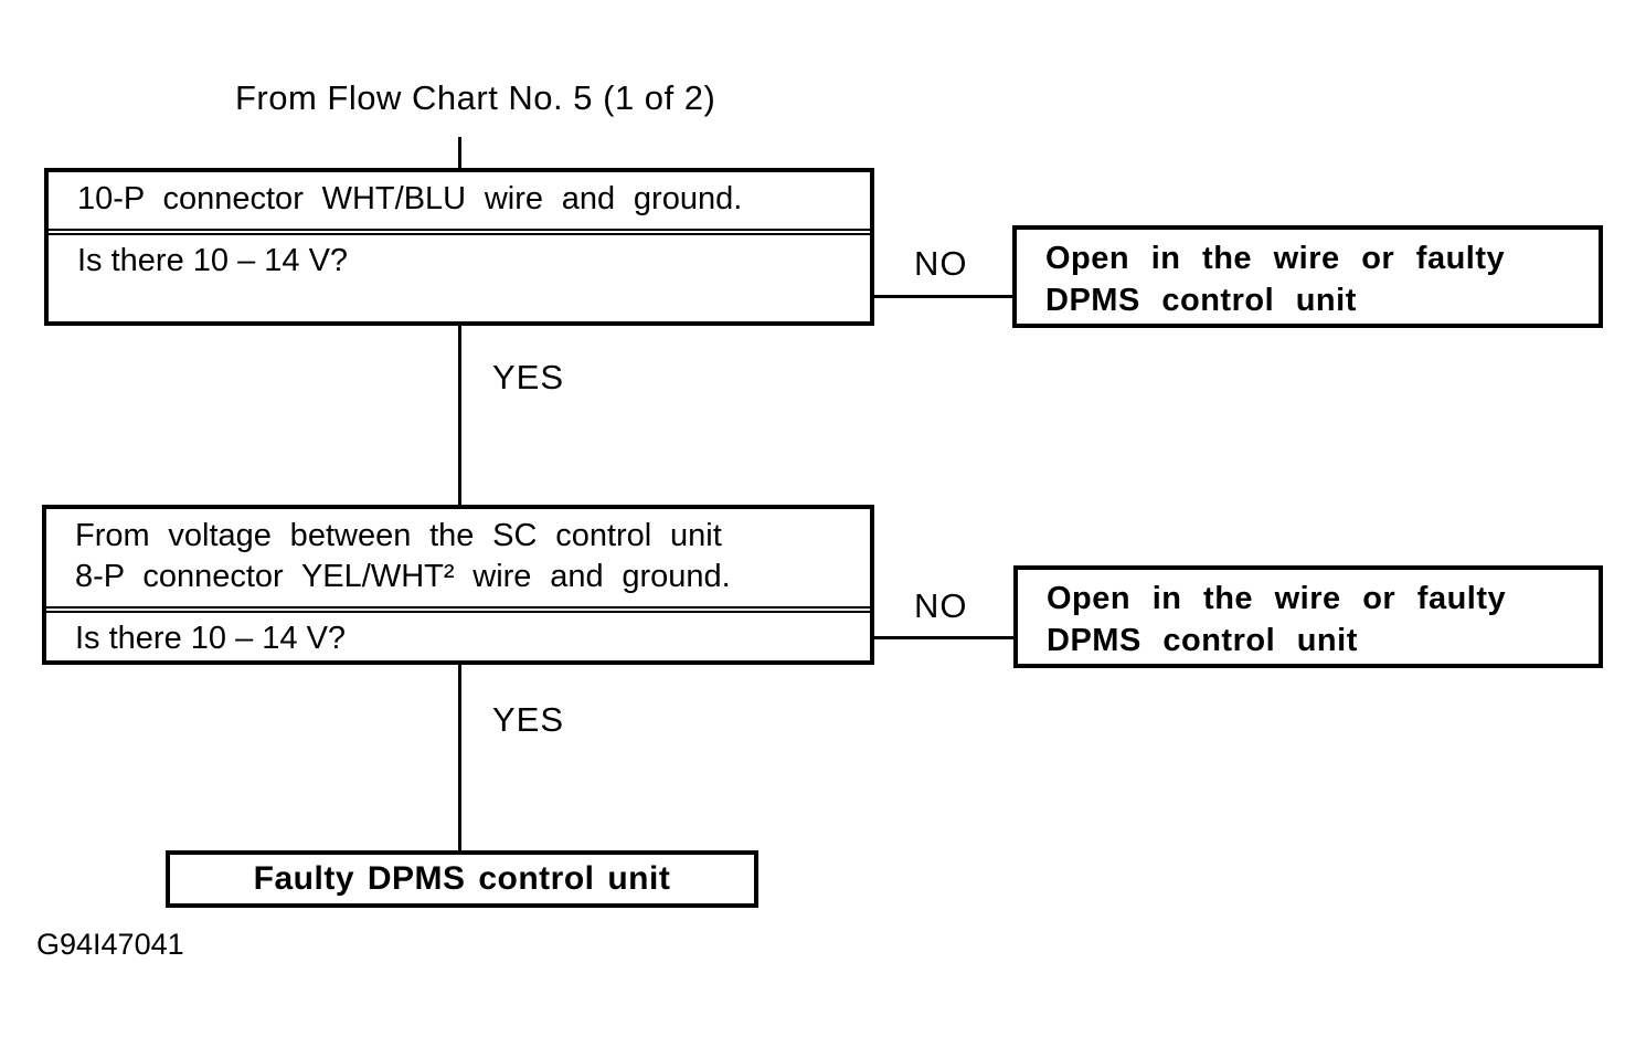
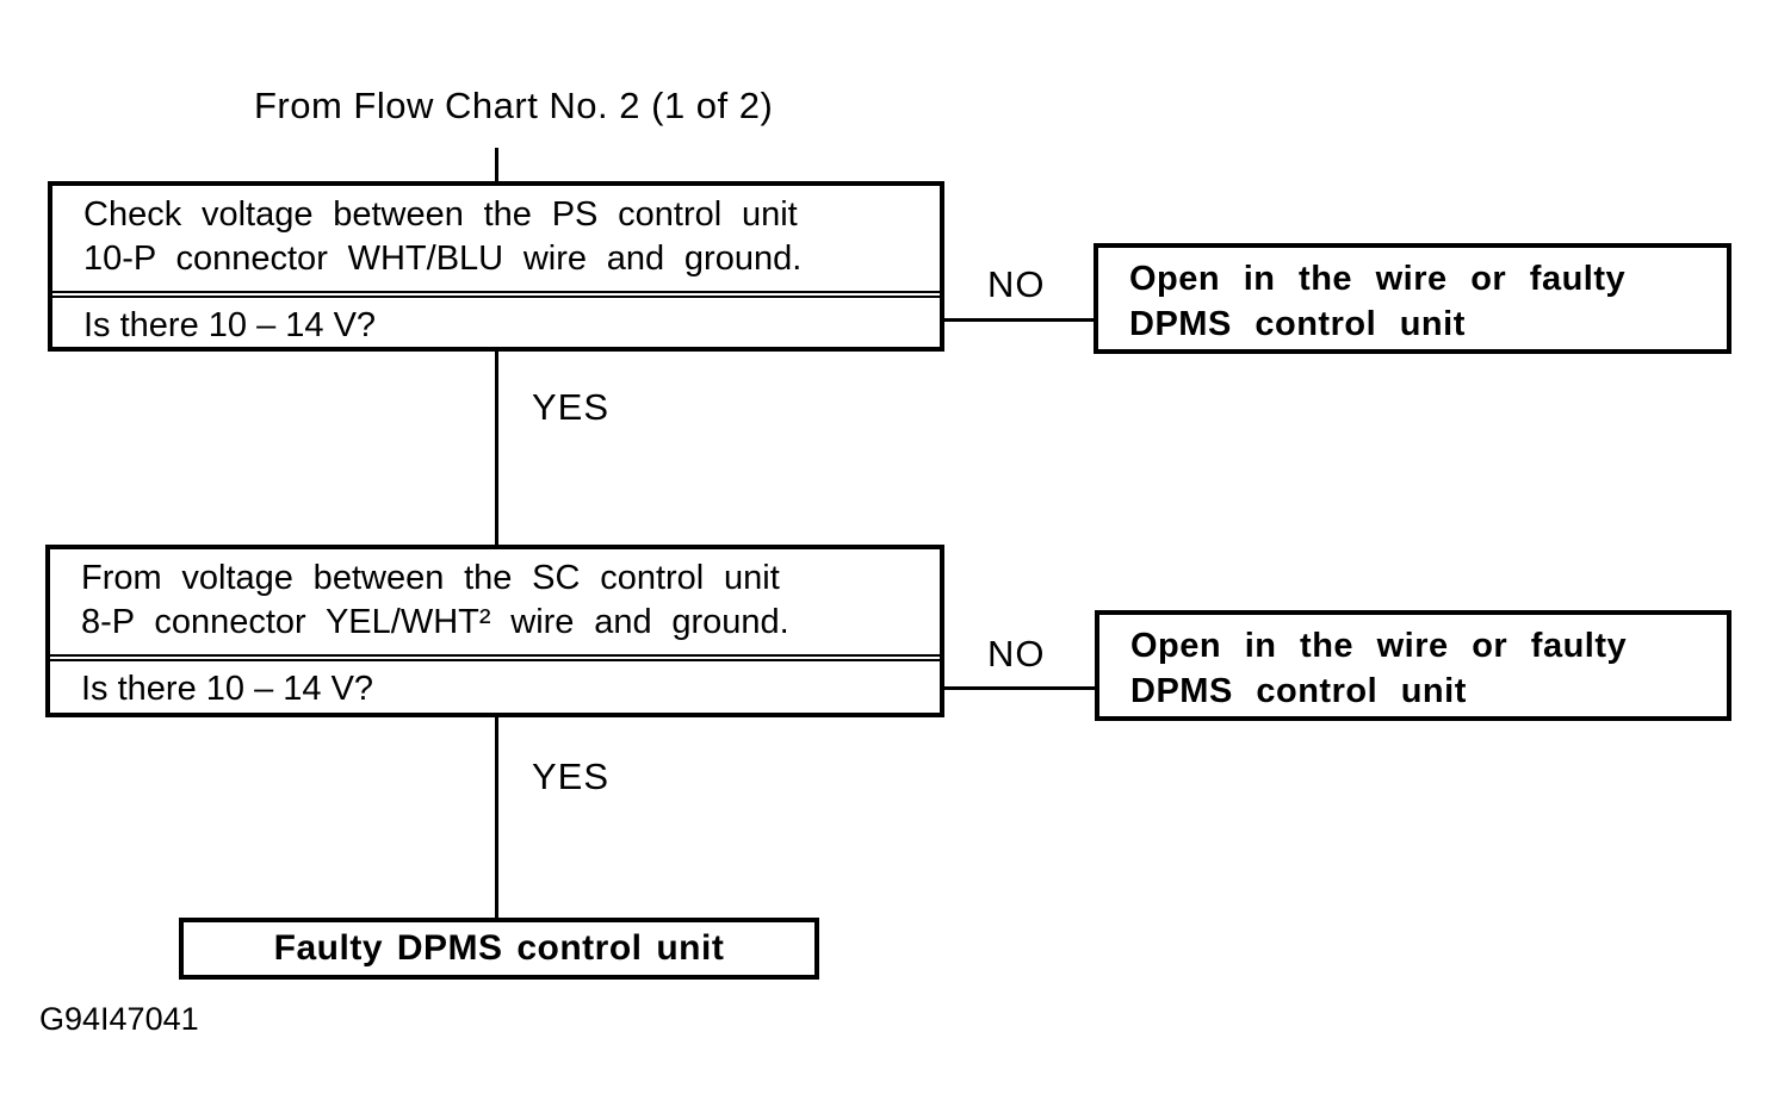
- From Flow Chart No. 5 (1 of 2)
+ From Flow Chart No. 2 (1 of 2)
+ Check voltage between the PS control unit
  10-P connector WHT/BLU wire and ground.
  Is there 10 – 14 V?
  NO
  Open in the wire or faulty
  DPMS control unit
  YES
  From voltage between the SC control unit
  8-P connector YEL/WHT² wire and ground.
  Is there 10 – 14 V?
  NO
  Open in the wire or faulty
  DPMS control unit
  YES
  Faulty DPMS control unit
  G94I47041
